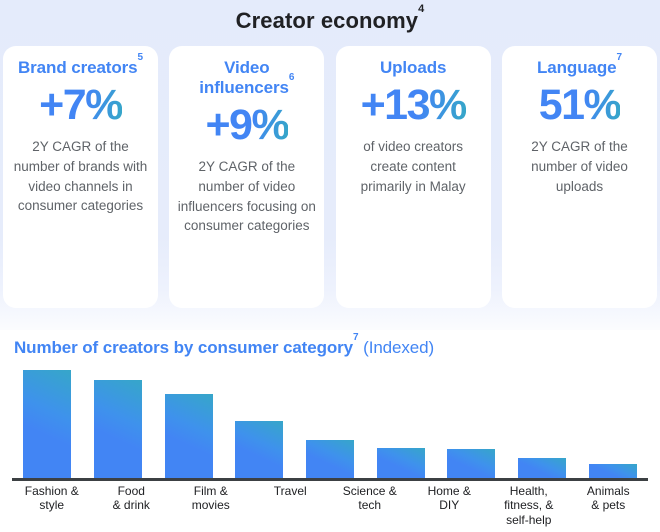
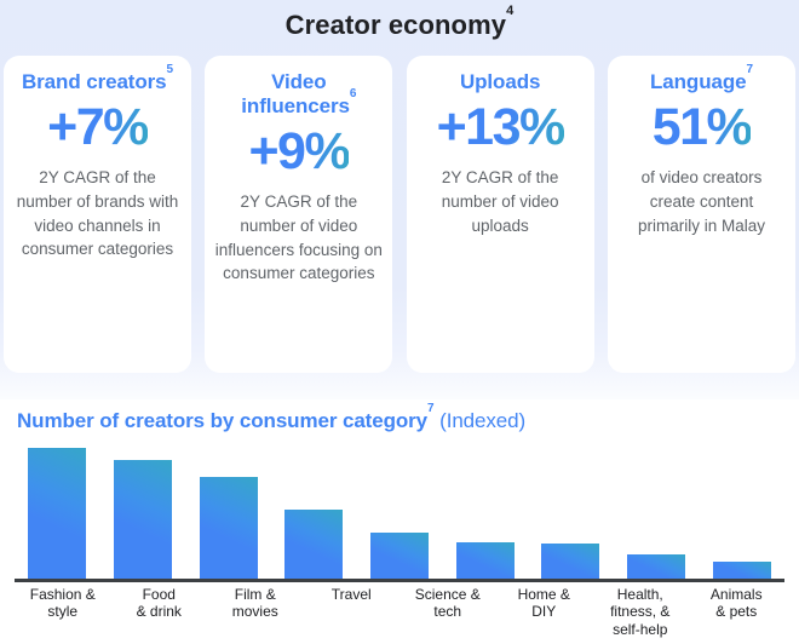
  Creator economy4
  Brand creators5
  +7%
  2Y CAGR of the number of brands with video channels in consumer categories
  Video influencers6
  +9%
  2Y CAGR of the number of video influencers focusing on consumer categories
  Uploads
  +13%
- of video creators create content primarily in Malay
+ 2Y CAGR of the number of video uploads
  Language7
  51%
- 2Y CAGR of the number of video uploads
+ of video creators create content primarily in Malay
  Number of creators by consumer category7 (Indexed)
  Fashion &
  style
  Food
  & drink
  Film &
  movies
  Travel
  Science &
  tech
  Home &
  DIY
  Health,
  fitness, &
  self-help
  Animals
  & pets
